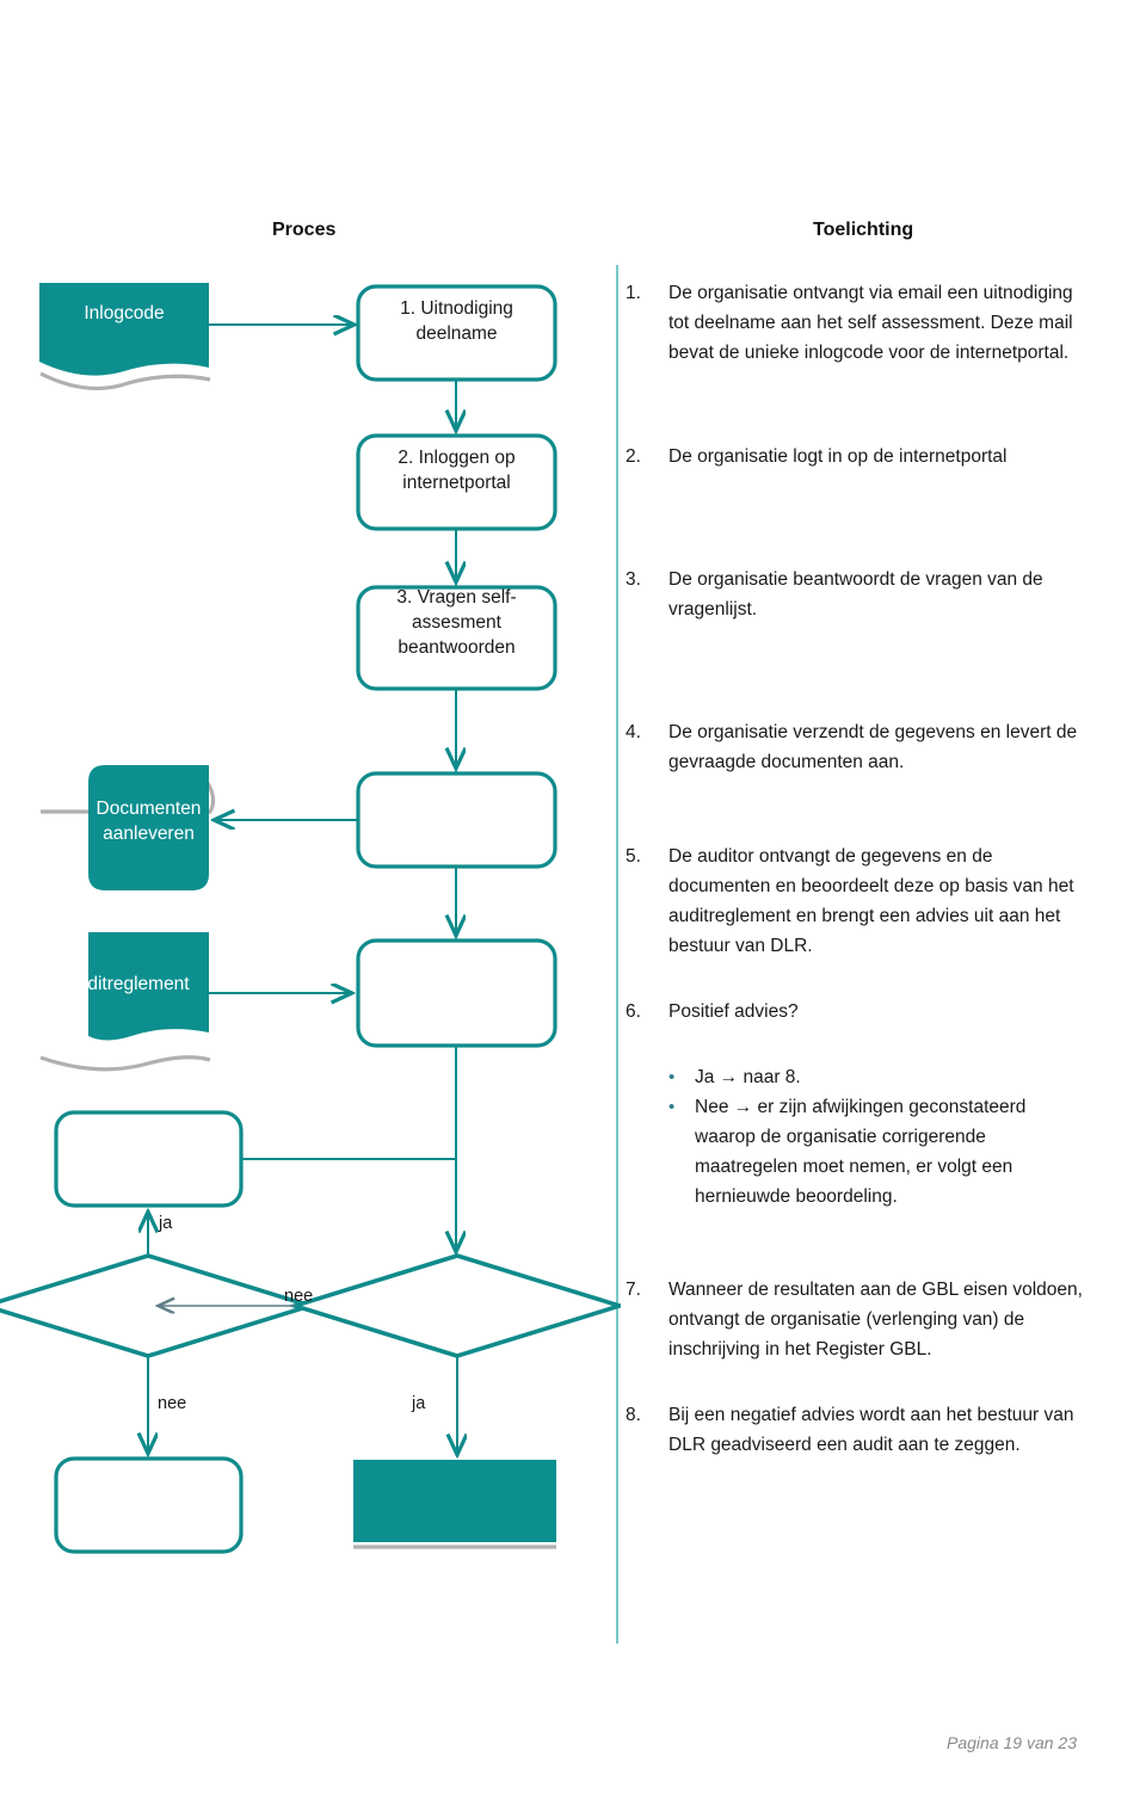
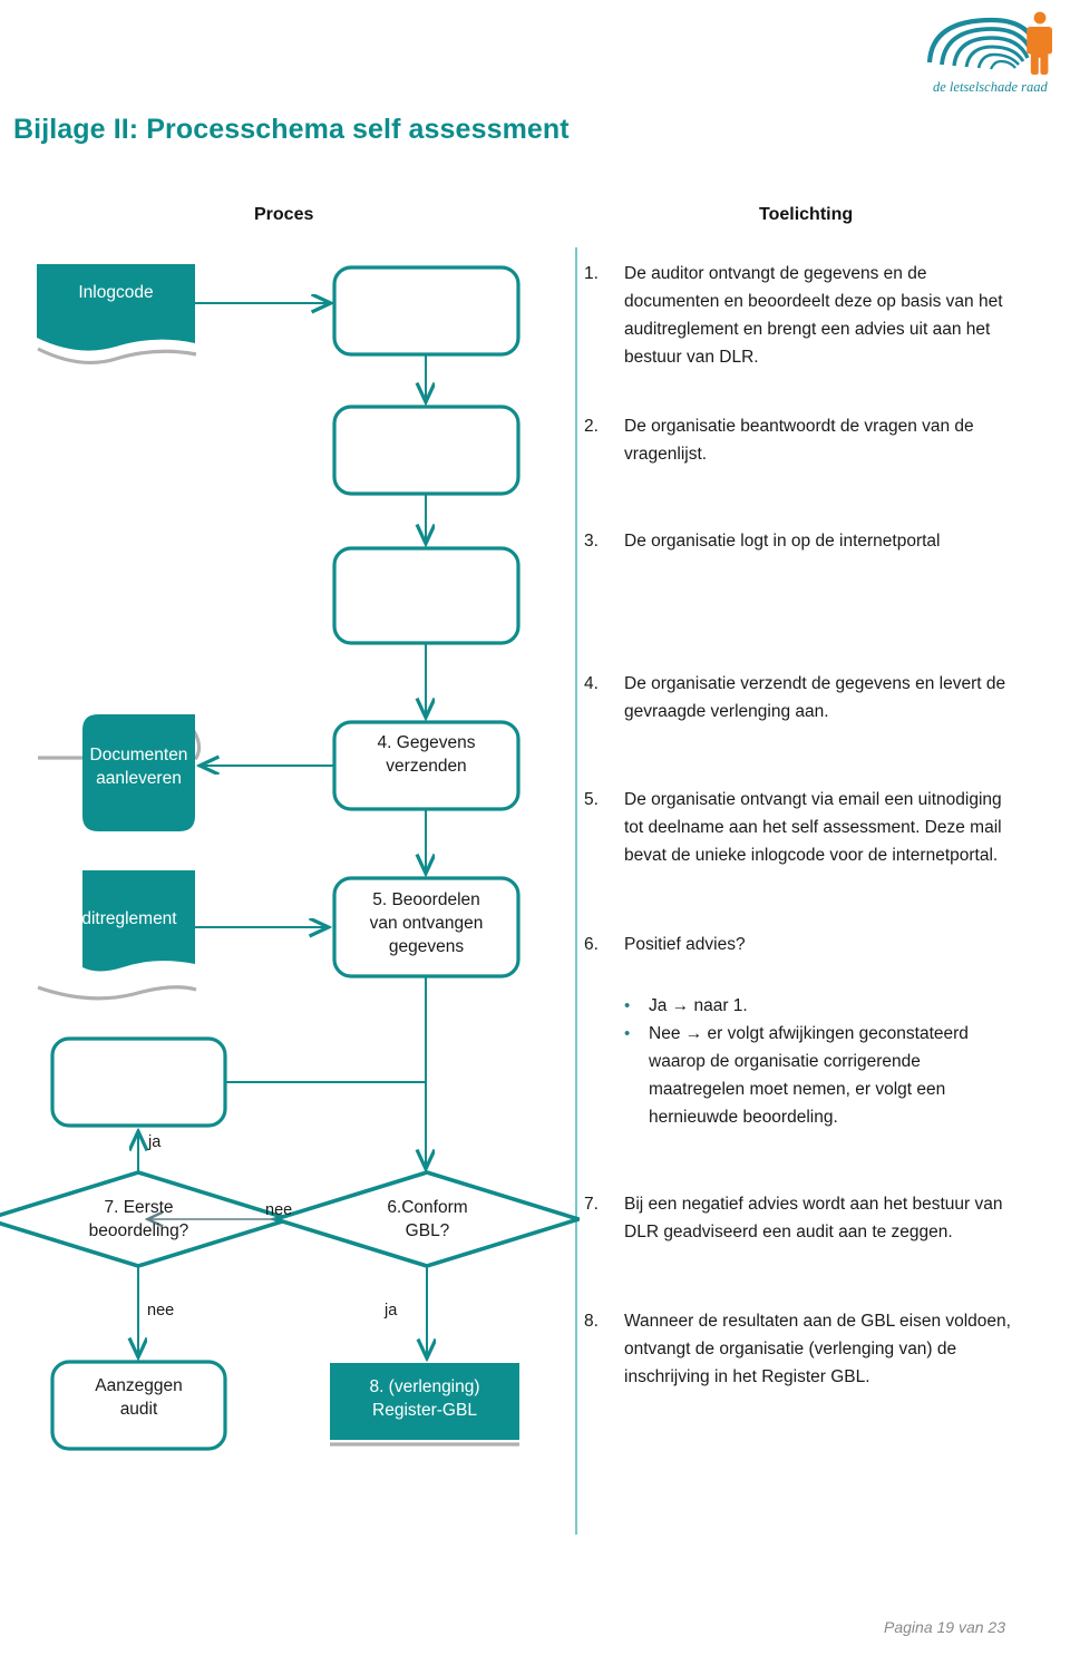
+ de letselschade raad
+ Bijlage II: Processchema self assessment
  Proces
  Toelichting
  Inlogcode
- 1. Uitnodiging
- deelname
- 2. Inloggen op
- internetportal
- 3. Vragen self-
- assesment
- beantwoorden
  Documenten
  aanleveren
+ 4. Gegevens
+ verzenden
  Auditreglement
+ 5. Beoordelen
+ van ontvangen
+ gegevens
+ 7. Eerste
+ beoordeling?
+ 6.Conform
+ GBL?
+ Aanzeggen
+ audit
+ 8. (verlenging)
+ Register-GBL
  ja
  nee
  nee
  ja
  1.
- De organisatie ontvangt via email een uitnodiging tot deelname aan het self assessment. Deze mail bevat de unieke inlogcode voor de internetportal.
+ De auditor ontvangt de gegevens en de documenten en beoordeelt deze op basis van het auditreglement en brengt een advies uit aan het bestuur van DLR.
  2.
- De organisatie logt in op de internetportal
+ De organisatie beantwoordt de vragen van de vragenlijst.
  3.
- De organisatie beantwoordt de vragen van de vragenlijst.
+ De organisatie logt in op de internetportal
  4.
- De organisatie verzendt de gegevens en levert de gevraagde documenten aan.
+ De organisatie verzendt de gegevens en levert de gevraagde verlenging aan.
  5.
- De auditor ontvangt de gegevens en de documenten en beoordeelt deze op basis van het auditreglement en brengt een advies uit aan het bestuur van DLR.
+ De organisatie ontvangt via email een uitnodiging tot deelname aan het self assessment. Deze mail bevat de unieke inlogcode voor de internetportal.
  6.
  Positief advies?
  •
- Ja → naar 8.
+ Ja → naar 1.
  •
- Nee → er zijn afwijkingen geconstateerd waarop de organisatie corrigerende maatregelen moet nemen, er volgt een hernieuwde beoordeling.
+ Nee → er volgt afwijkingen geconstateerd waarop de organisatie corrigerende maatregelen moet nemen, er volgt een hernieuwde beoordeling.
  7.
- Wanneer de resultaten aan de GBL eisen voldoen, ontvangt de organisatie (verlenging van) de inschrijving in het Register GBL.
+ Bij een negatief advies wordt aan het bestuur van DLR geadviseerd een audit aan te zeggen.
  8.
- Bij een negatief advies wordt aan het bestuur van DLR geadviseerd een audit aan te zeggen.
+ Wanneer de resultaten aan de GBL eisen voldoen, ontvangt de organisatie (verlenging van) de inschrijving in het Register GBL.
  Pagina 19 van 23
